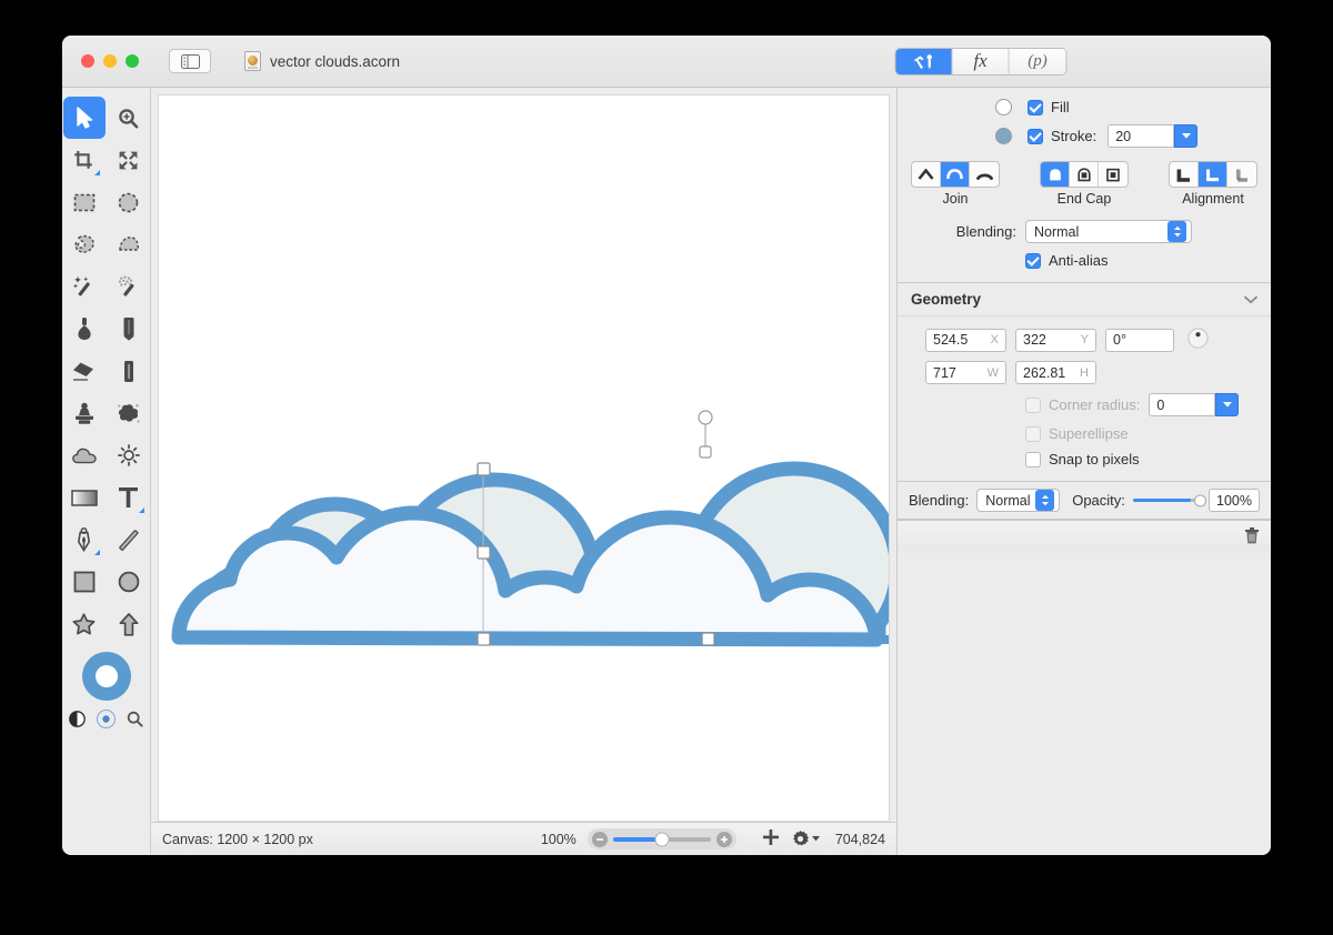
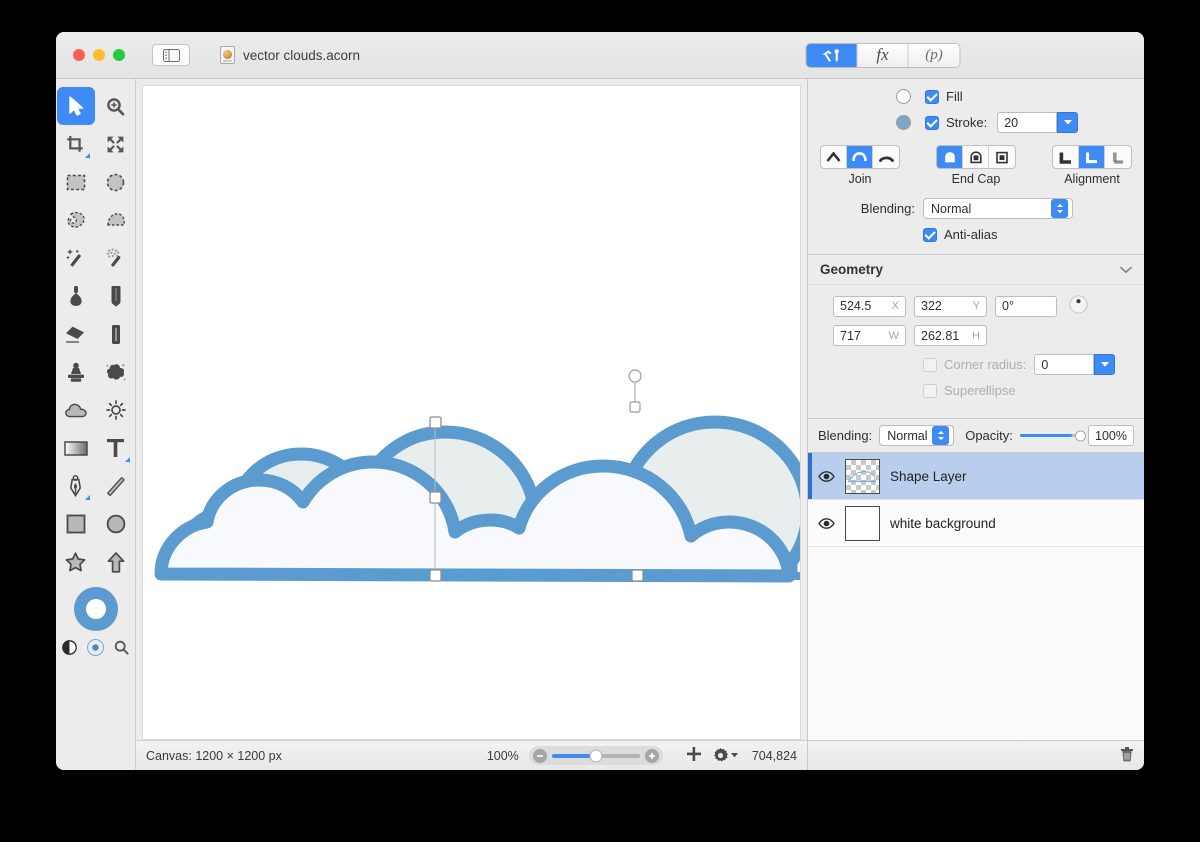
  vector clouds.acorn
  fx
  (p)
  Canvas: 1200 × 1200 px
  100%
  704,824
  Fill
  Stroke:
  20
  Join
  End Cap
  Alignment
  Blending:
  Normal
  Anti-alias
  Geometry
  524.5
  X
  322
  Y
  0°
  717
  W
  262.81
  H
  Corner radius:
  0
  Superellipse
- Snap to pixels
  Blending:
  Normal
  Opacity:
  100%
+ Shape Layer
+ white background
